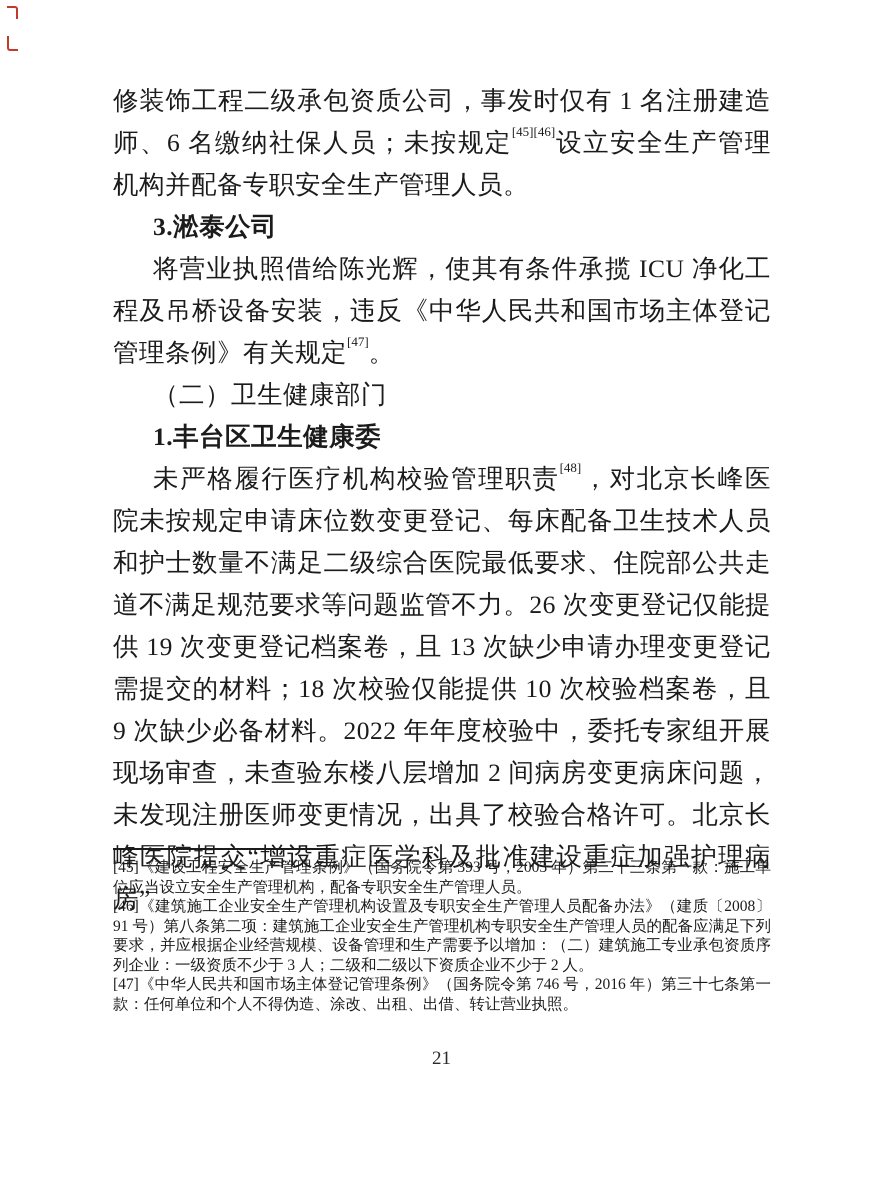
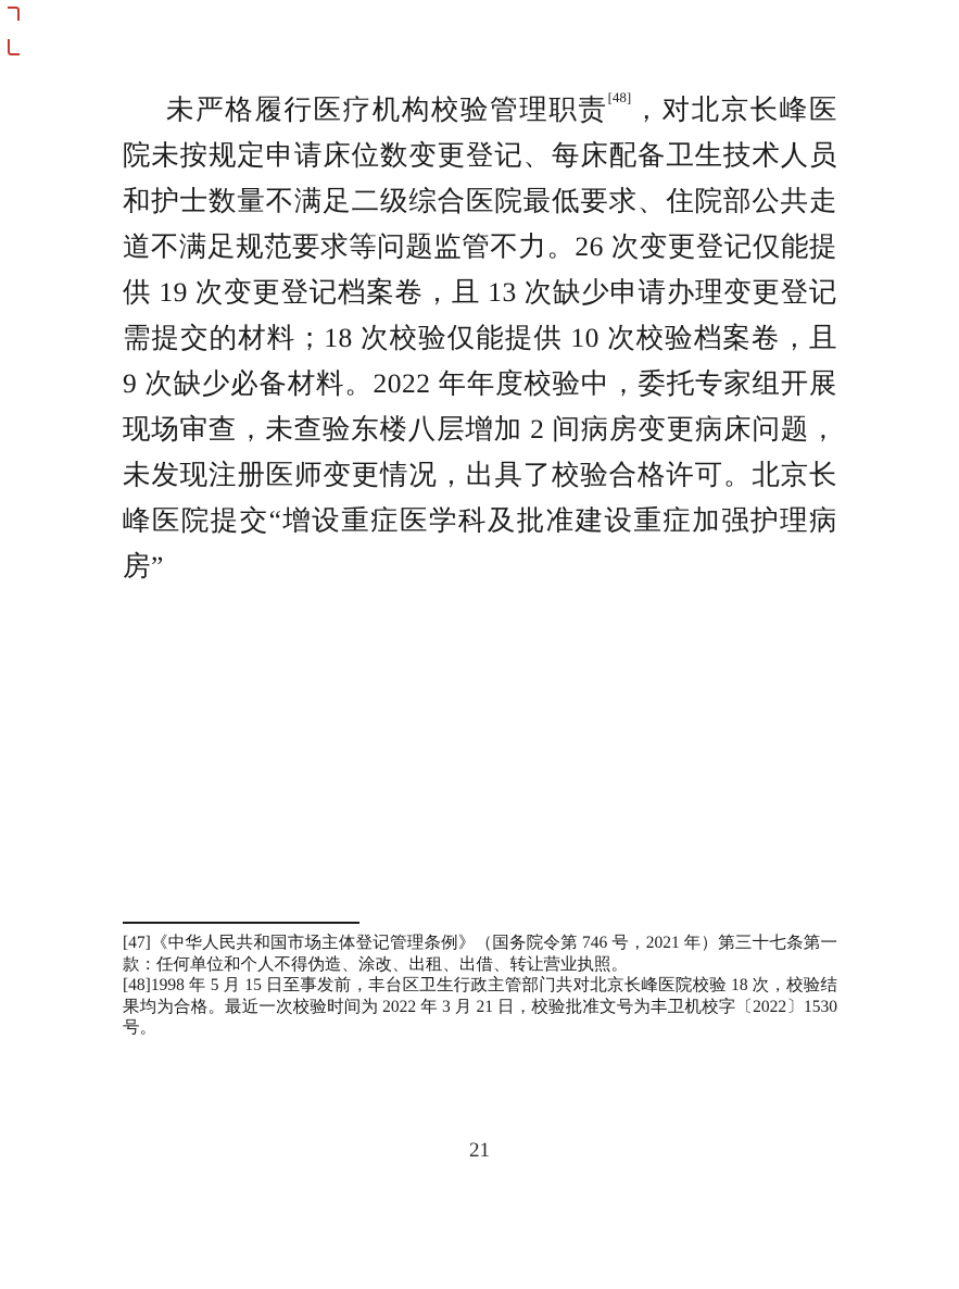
- 修装饰工程二级承包资质公司，事发时仅有 1 名注册建造师、6 名缴纳社保人员；未按规定[45][46]设立安全生产管理机构并配备专职安全生产管理人员。
- 3.淞泰公司
- 将营业执照借给陈光辉，使其有条件承揽 ICU 净化工程及吊桥设备安装，违反《中华人民共和国市场主体登记管理条例》有关规定[47]。
- （二）卫生健康部门
- 1.丰台区卫生健康委
  未严格履行医疗机构校验管理职责[48]，对北京长峰医院未按规定申请床位数变更登记、每床配备卫生技术人员和护士数量不满足二级综合医院最低要求、住院部公共走道不满足规范要求等问题监管不力。26 次变更登记仅能提供 19 次变更登记档案卷，且 13 次缺少申请办理变更登记需提交的材料；18 次校验仅能提供 10 次校验档案卷，且 9 次缺少必备材料。2022 年年度校验中，委托专家组开展现场审查，未查验东楼八层增加 2 间病房变更病床问题，未发现注册医师变更情况，出具了校验合格许可。北京长峰医院提交“增设重症医学科及批准建设重症加强护理病房”
- [45]《建设工程安全生产管理条例》（国务院令第 393 号，2003 年）第二十三条第一款：施工单位应当设立安全生产管理机构，配备专职安全生产管理人员。
- [46]《建筑施工企业安全生产管理机构设置及专职安全生产管理人员配备办法》（建质〔2008〕91 号）第八条第二项：建筑施工企业安全生产管理机构专职安全生产管理人员的配备应满足下列要求，并应根据企业经营规模、设备管理和生产需要予以增加：（二）建筑施工专业承包资质序列企业：一级资质不少于 3 人；二级和二级以下资质企业不少于 2 人。
- [47]《中华人民共和国市场主体登记管理条例》（国务院令第 746 号，2016 年）第三十七条第一款：任何单位和个人不得伪造、涂改、出租、出借、转让营业执照。
+ [47]《中华人民共和国市场主体登记管理条例》（国务院令第 746 号，2021 年）第三十七条第一款：任何单位和个人不得伪造、涂改、出租、出借、转让营业执照。
+ [48]1998 年 5 月 15 日至事发前，丰台区卫生行政主管部门共对北京长峰医院校验 18 次，校验结果均为合格。最近一次校验时间为 2022 年 3 月 21 日，校验批准文号为丰卫机校字〔2022〕1530 号。
  21
